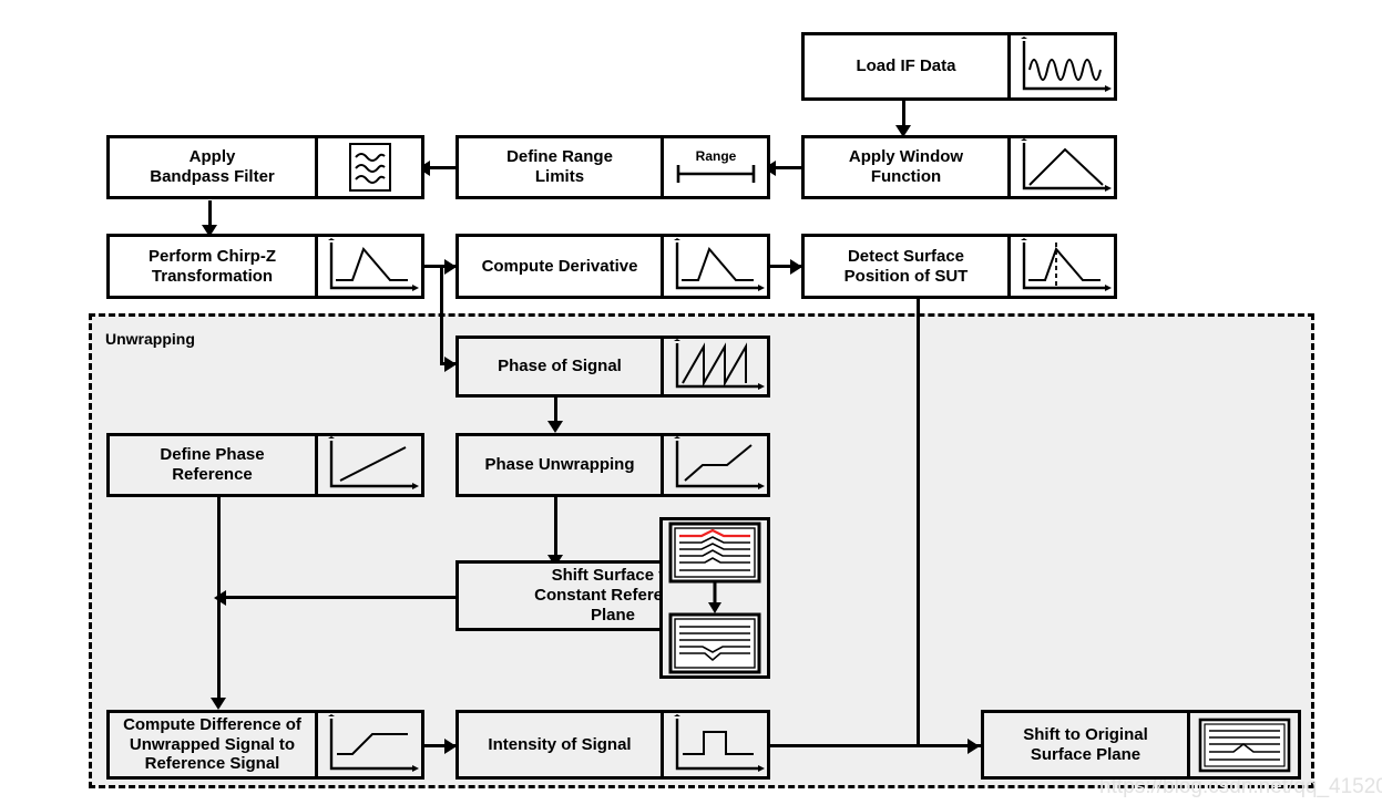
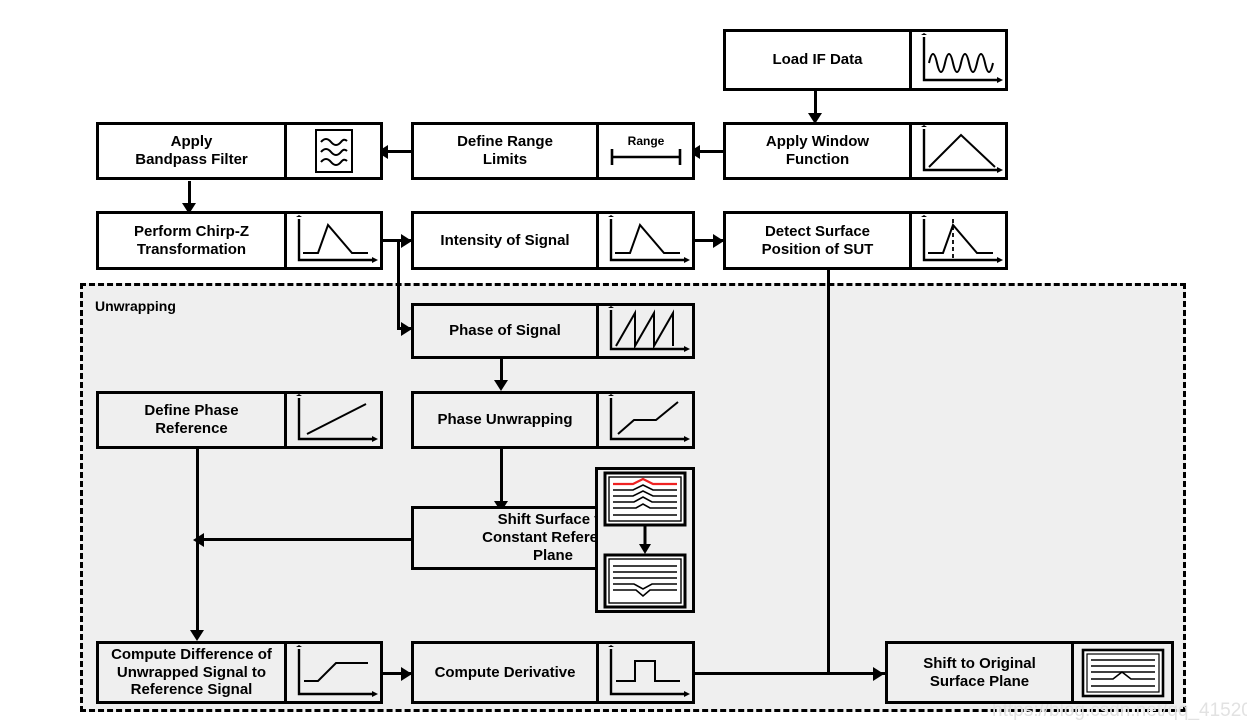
  Unwrapping
  Load IF Data
  Apply Window
  Function
  Define Range
  Limits
  Range
  Apply
  Bandpass Filter
  Perform Chirp-Z
  Transformation
- Compute Derivative
+ Intensity of Signal
  Detect Surface
  Position of SUT
  Phase of Signal
  Define Phase
  Reference
  Phase Unwrapping
  Shift Surface
  Constant Refere
  Plane
  Compute Difference of
  Unwrapped Signal to
  Reference Signal
- Intensity of Signal
+ Compute Derivative
  Shift to Original
  Surface Plane
  https://blog.csdn.net/qq_4152
